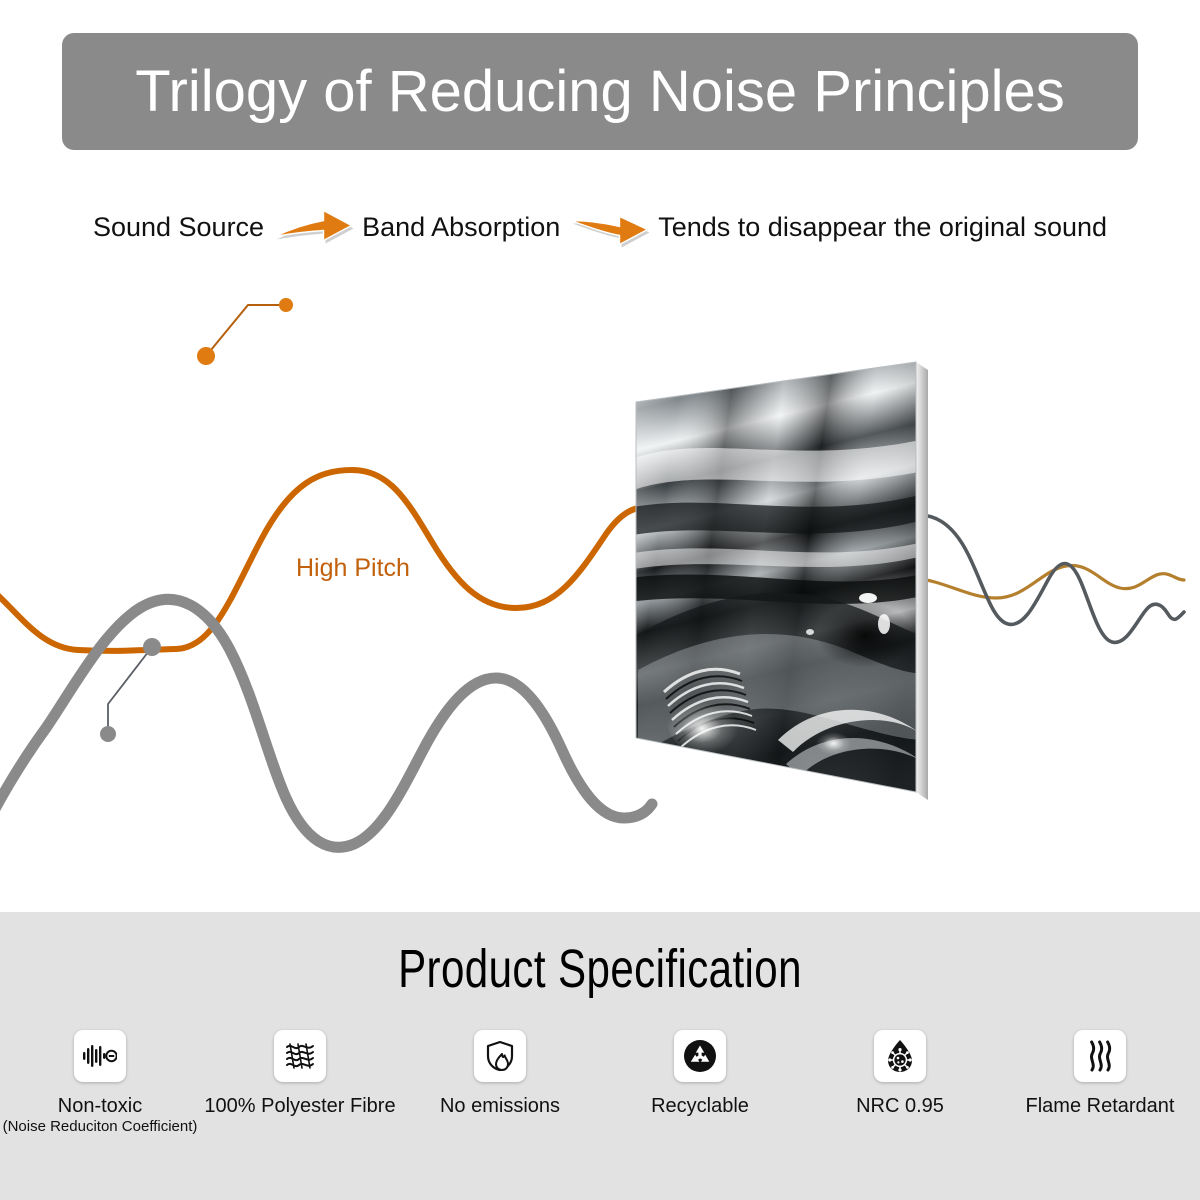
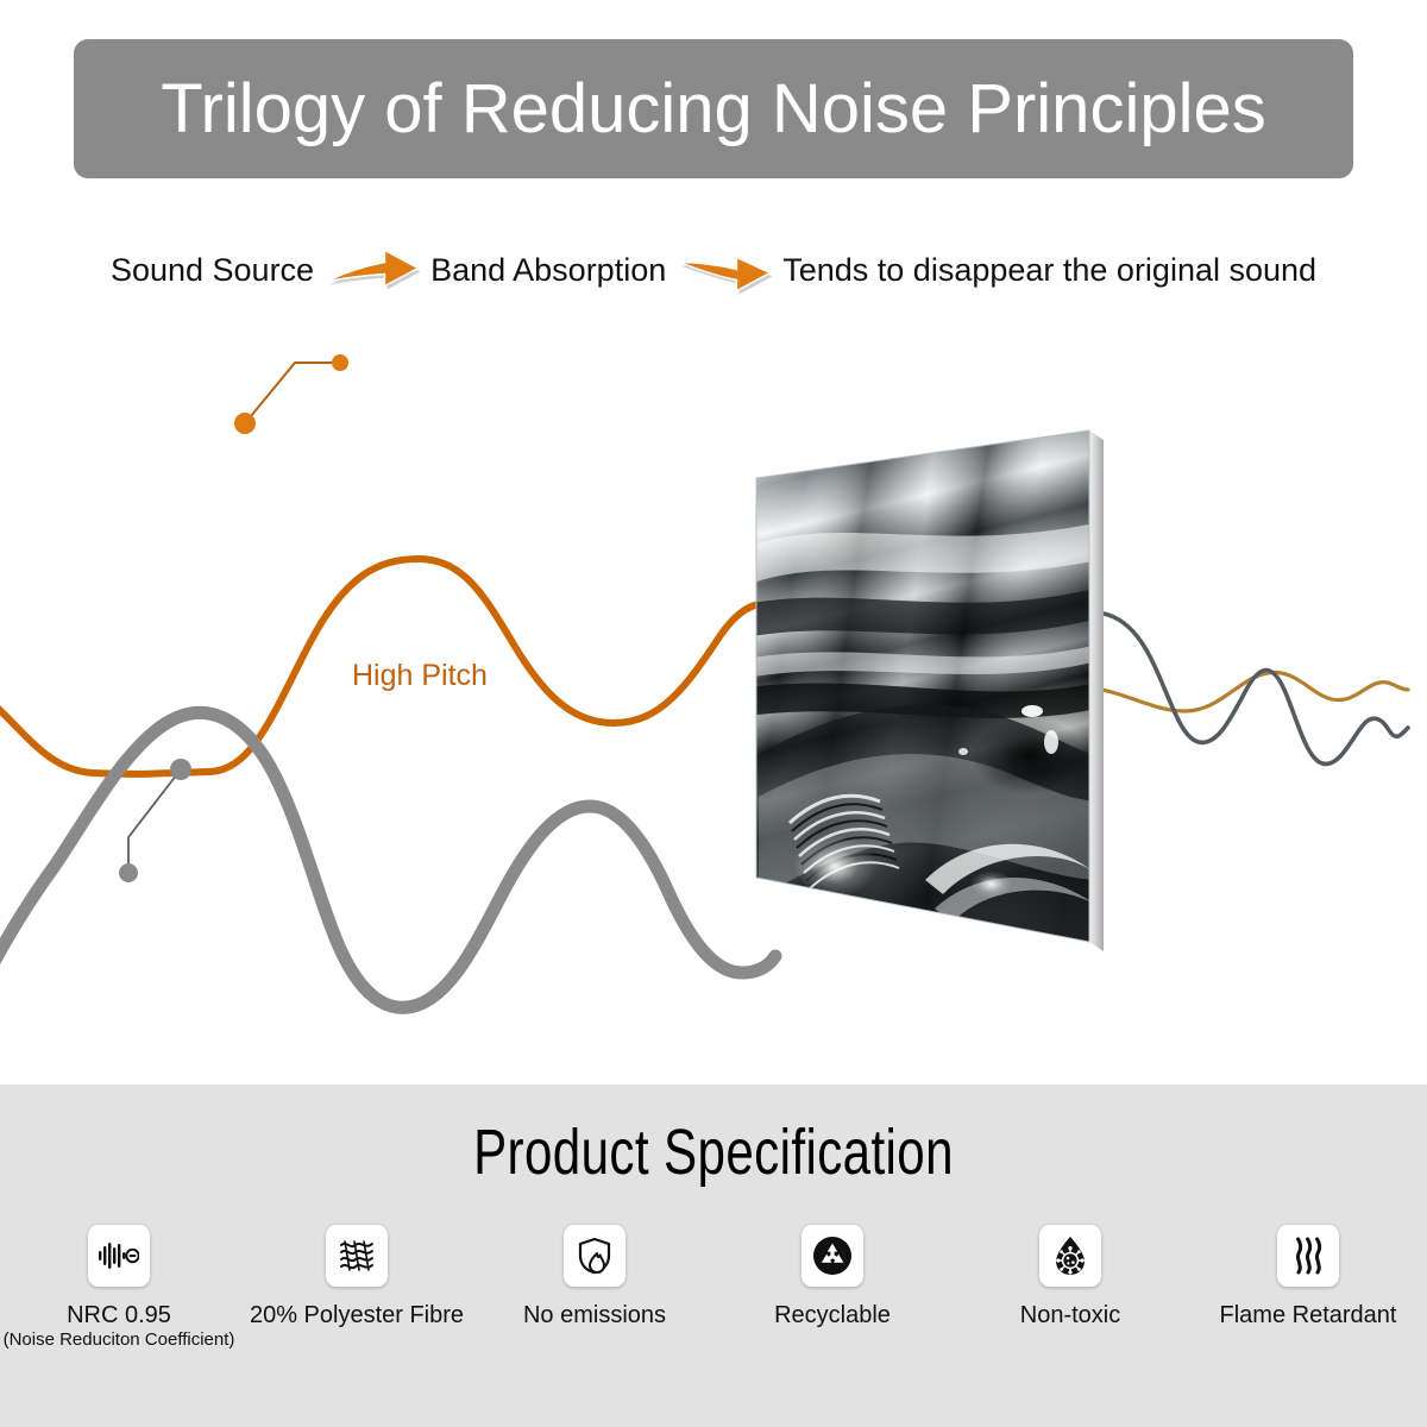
  Trilogy of Reducing Noise Principles
  Sound Source
  Band Absorption
  Tends to disappear the original sound
  High Pitch
  Product Specification
- Non-toxic
+ NRC 0.95
  (Noise Reduciton Coefficient)
- 100% Polyester Fibre
+ 20% Polyester Fibre
  No emissions
  Recyclable
- NRC 0.95
+ Non-toxic
  Flame Retardant
